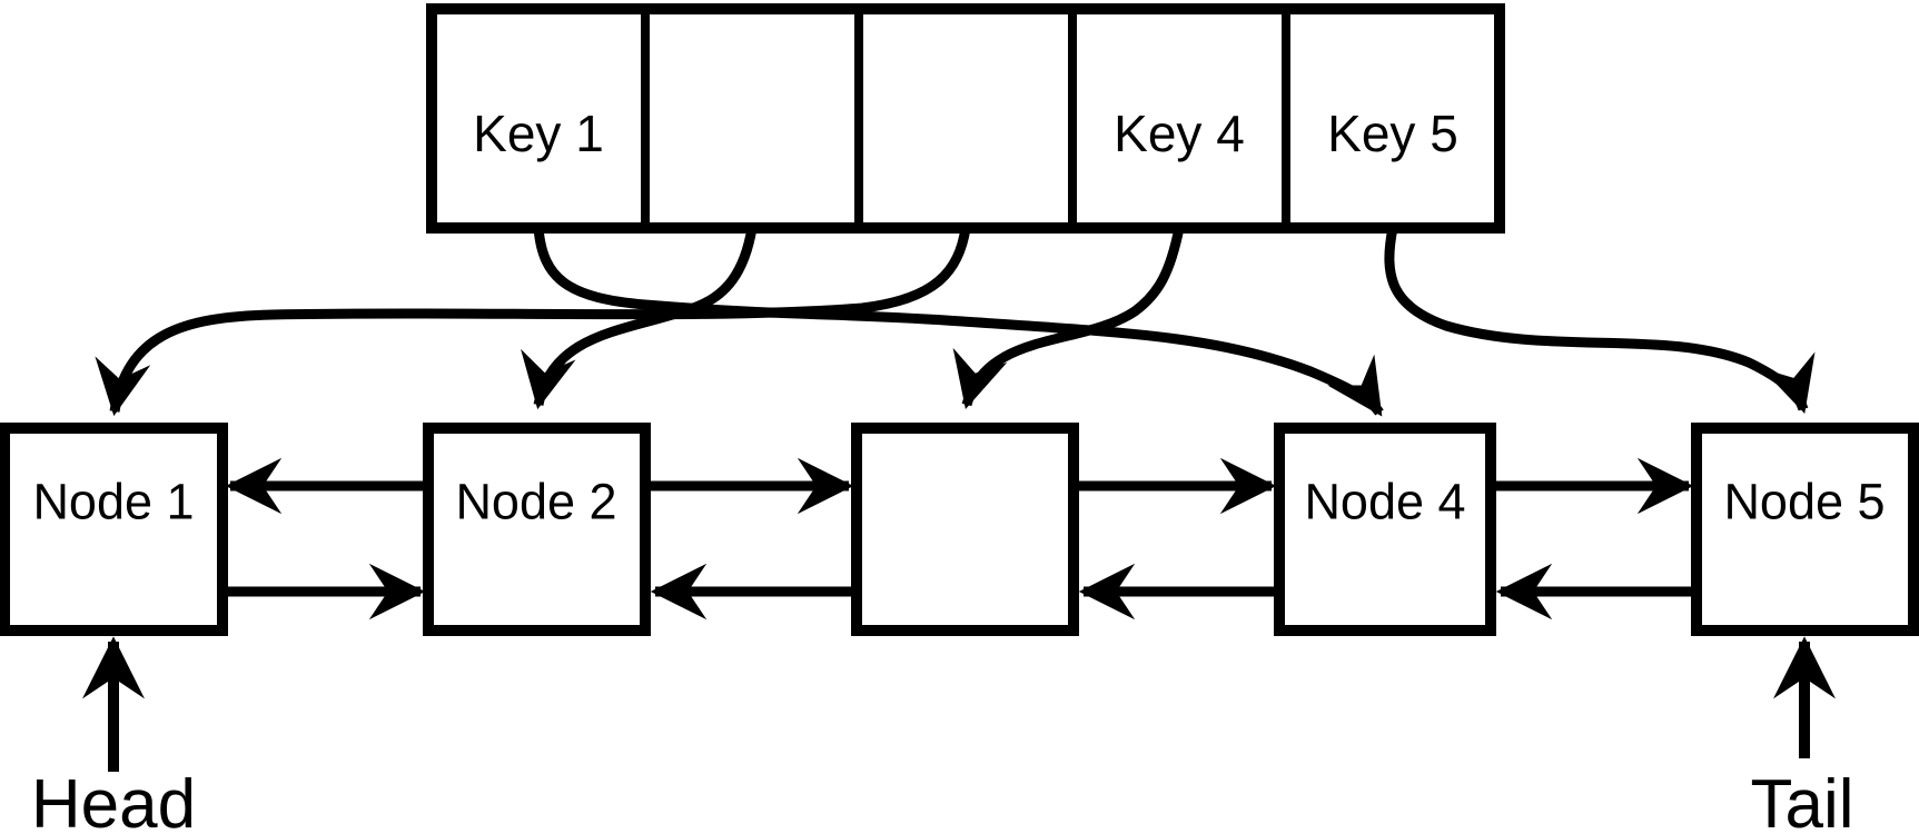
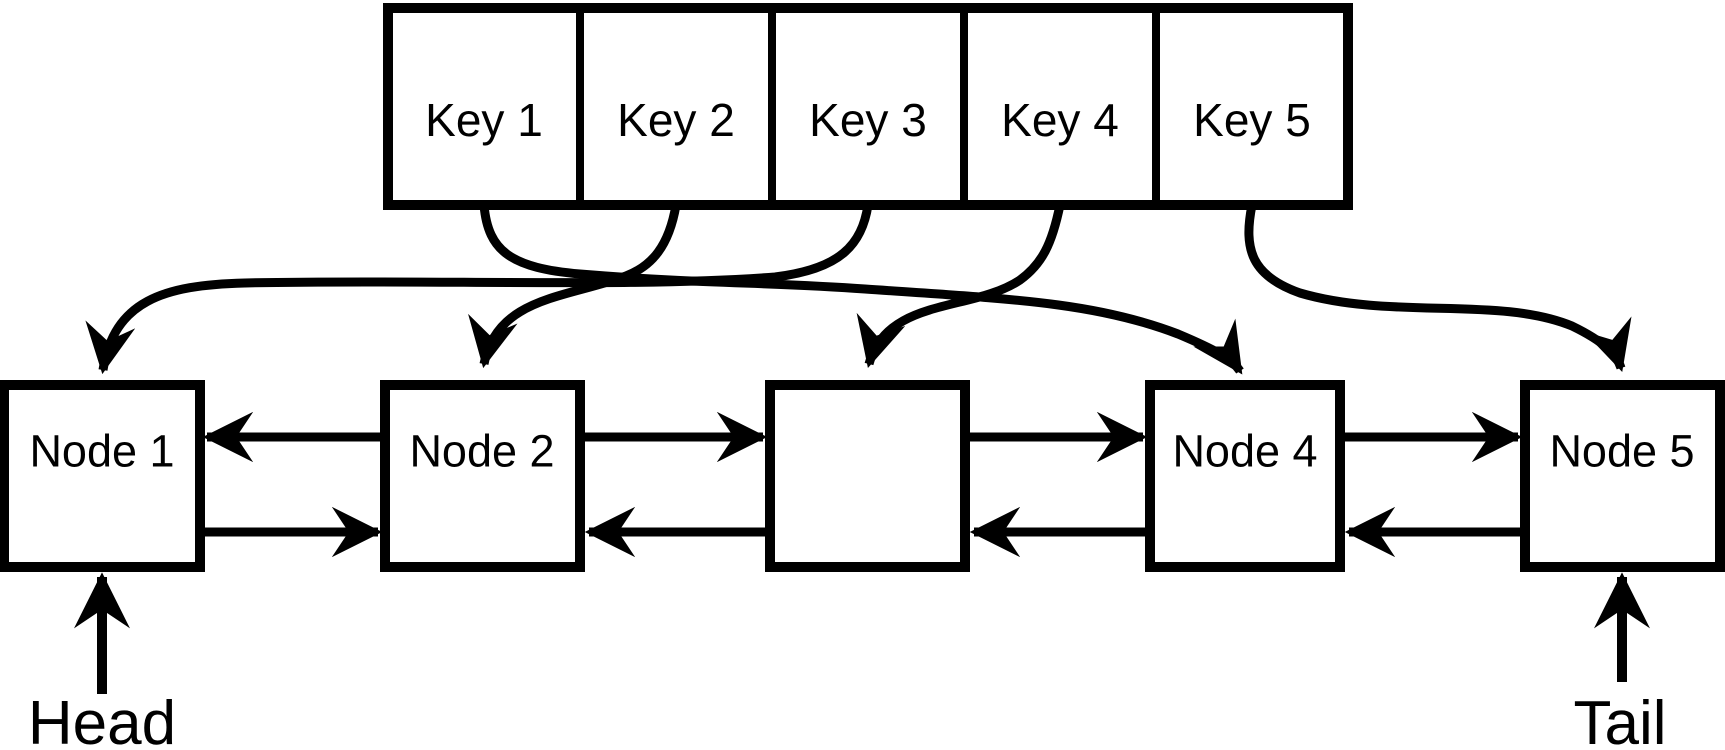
  Key 1
+ Key 2
+ Key 3
  Key 4
  Key 5
  Node 1
  Node 2
  Node 4
  Node 5
  Head
  Tail
